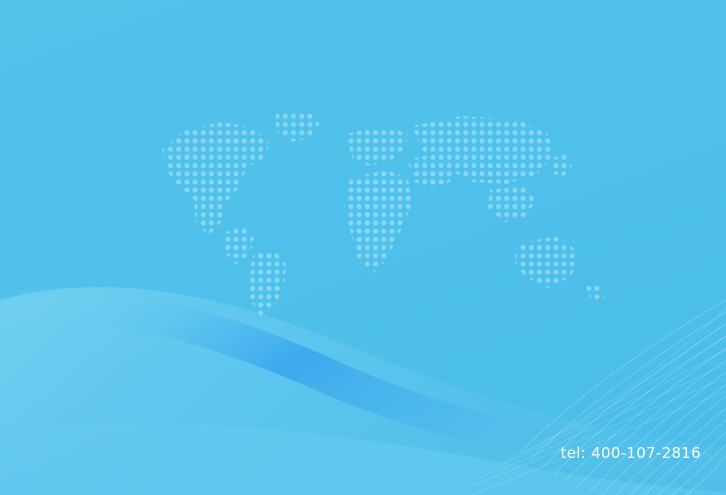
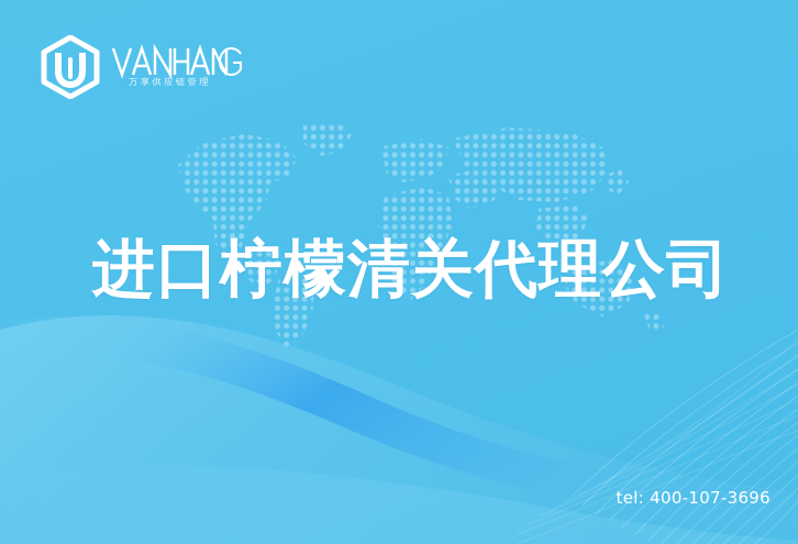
+ 万享供应链管理
+ 进口柠檬清关代理公司
- tel: 400-107-2816
+ tel: 400-107-3696
